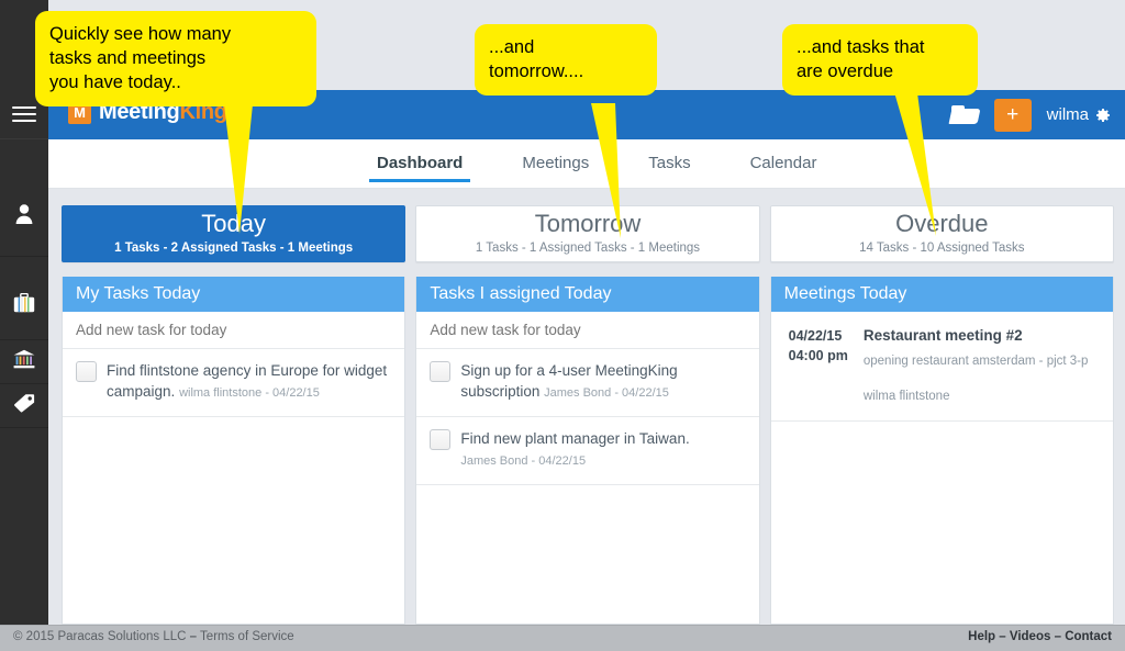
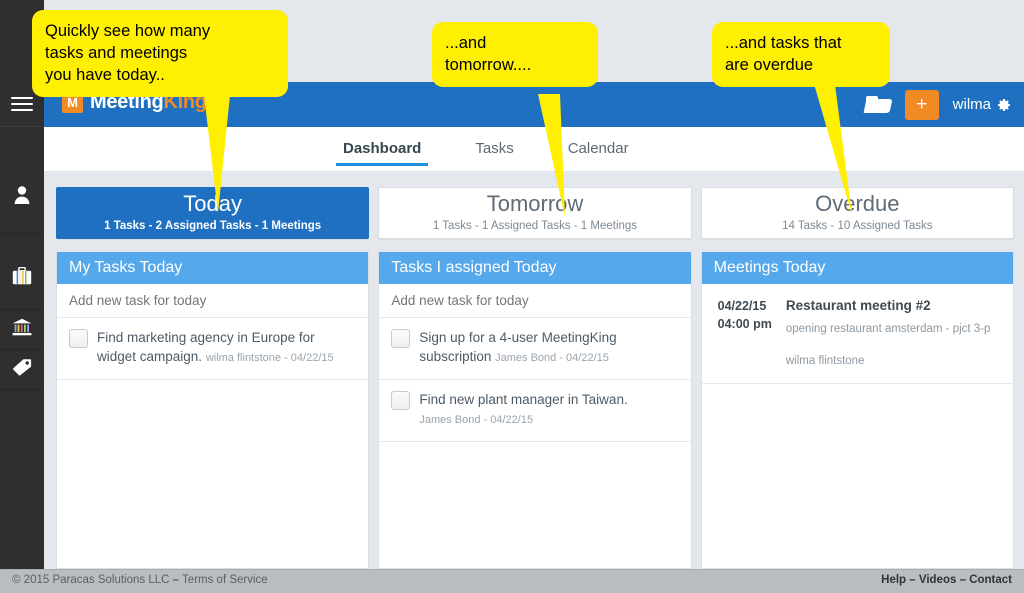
  M
  MeetingKing
  +
  wilma
  Dashboard
- Meetings
  Tasks
  Calendar
  Today
  1 Tasks - 2 Assigned Tasks - 1 Meetings
  Tomorrow
  1 Tasks - 1 Assigned Tasks - 1 Meetings
  Ovrdue
  14 Tasks - 10 Assigned Tasks
  My Tasks Today
  Add new task for today
- Find flintstone agency in Europe for widget campaign. wilma flintstone - 04/22/15
+ Find marketing agency in Europe for widget campaign. wilma flintstone - 04/22/15
  Tasks I assigned Today
  Add new task for today
  Sign up for a 4-user MeetingKing subscription James Bond - 04/22/15
  Find new plant manager in Taiwan.
  James Bond - 04/22/15
  Meetings Today
  04/22/15
  04:00 pm
  Restaurant meeting #2
  opening restaurant amsterdam - pjct 3-p
  wilma flintstone
  © 2015 Paracas Solutions LLC – Terms of Service
  Help – Videos – Contact
  Quickly see how many
  tasks and meetings
  you have today..
  ...and
  tomorrow....
  ...and tasks that
  are overdue
